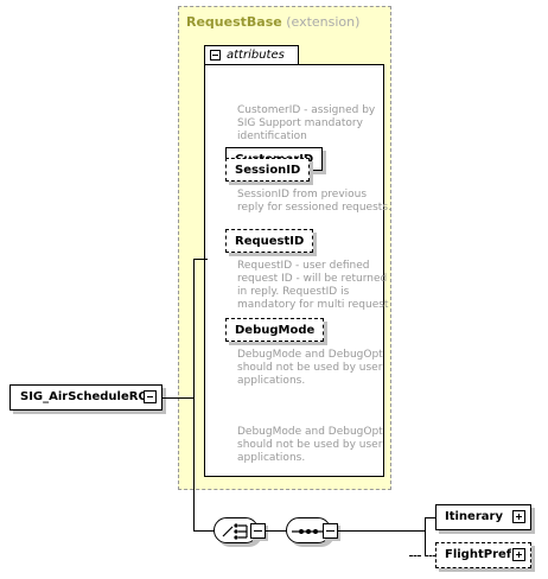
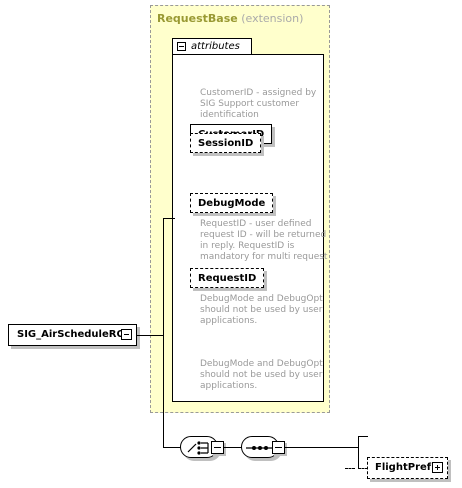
  RequestBase (extension)
  attributes
- CustomerID - assigned by SIG Support mandatory identification
+ CustomerID - assigned by SIG Support customer identification
  SessionID
- SessionID from previous reply for sessioned requests.
- RequestID
+ DebugMode
  RequestID - user defined request ID - will be returned in reply. RequestID is mandatory for multi request
- DebugMode
+ RequestID
  DebugMode and DebugOpt should not be used by user applications.
  DebugMode and DebugOpt should not be used by user applications.
  SIG_AirScheduleR
- Itinerary
  FlightPref
